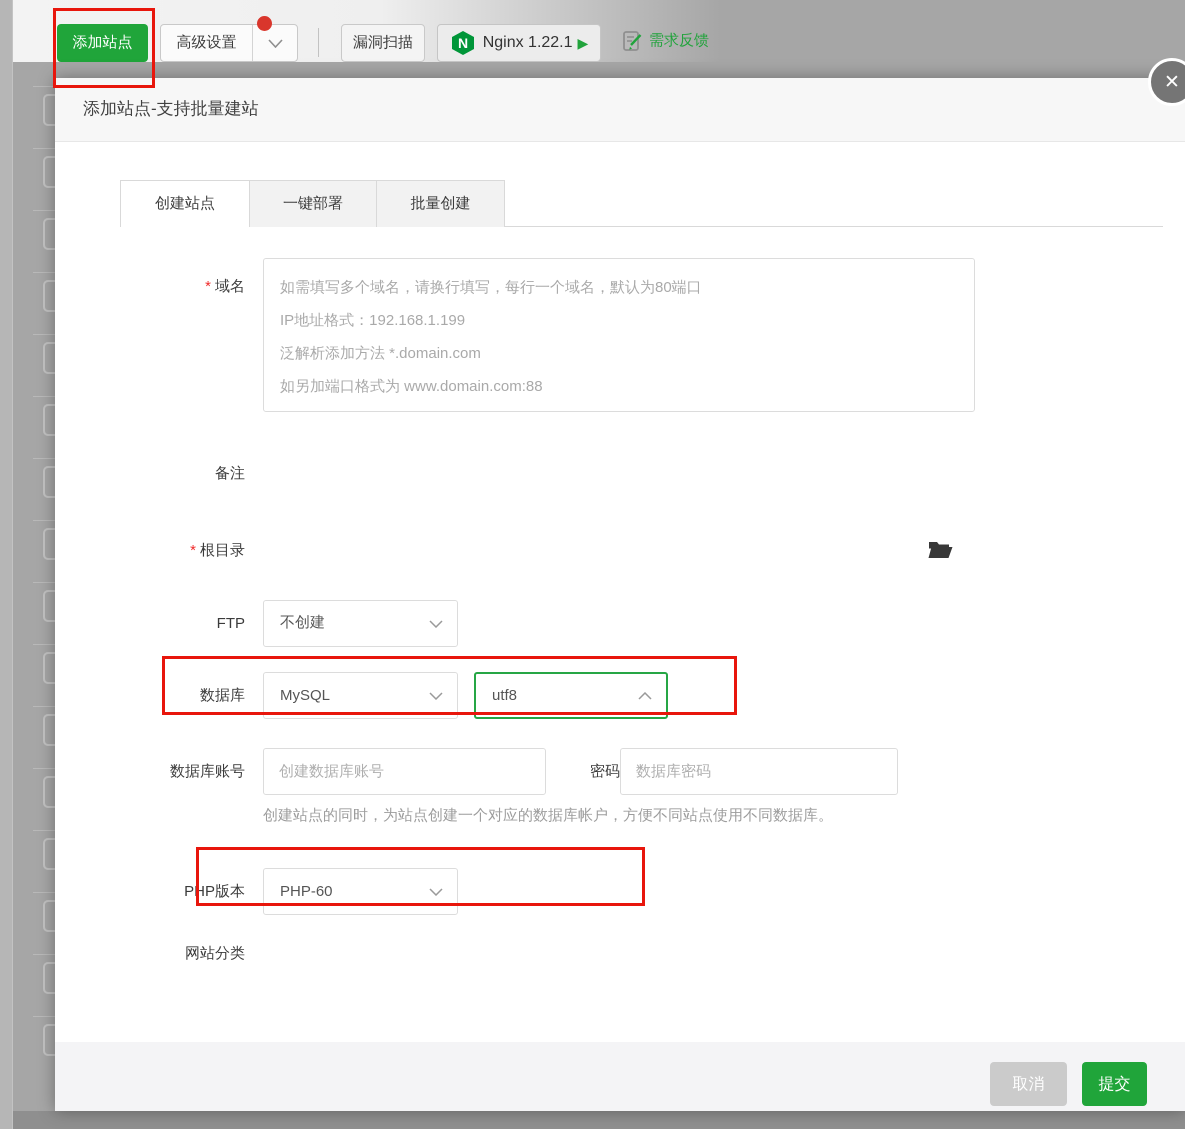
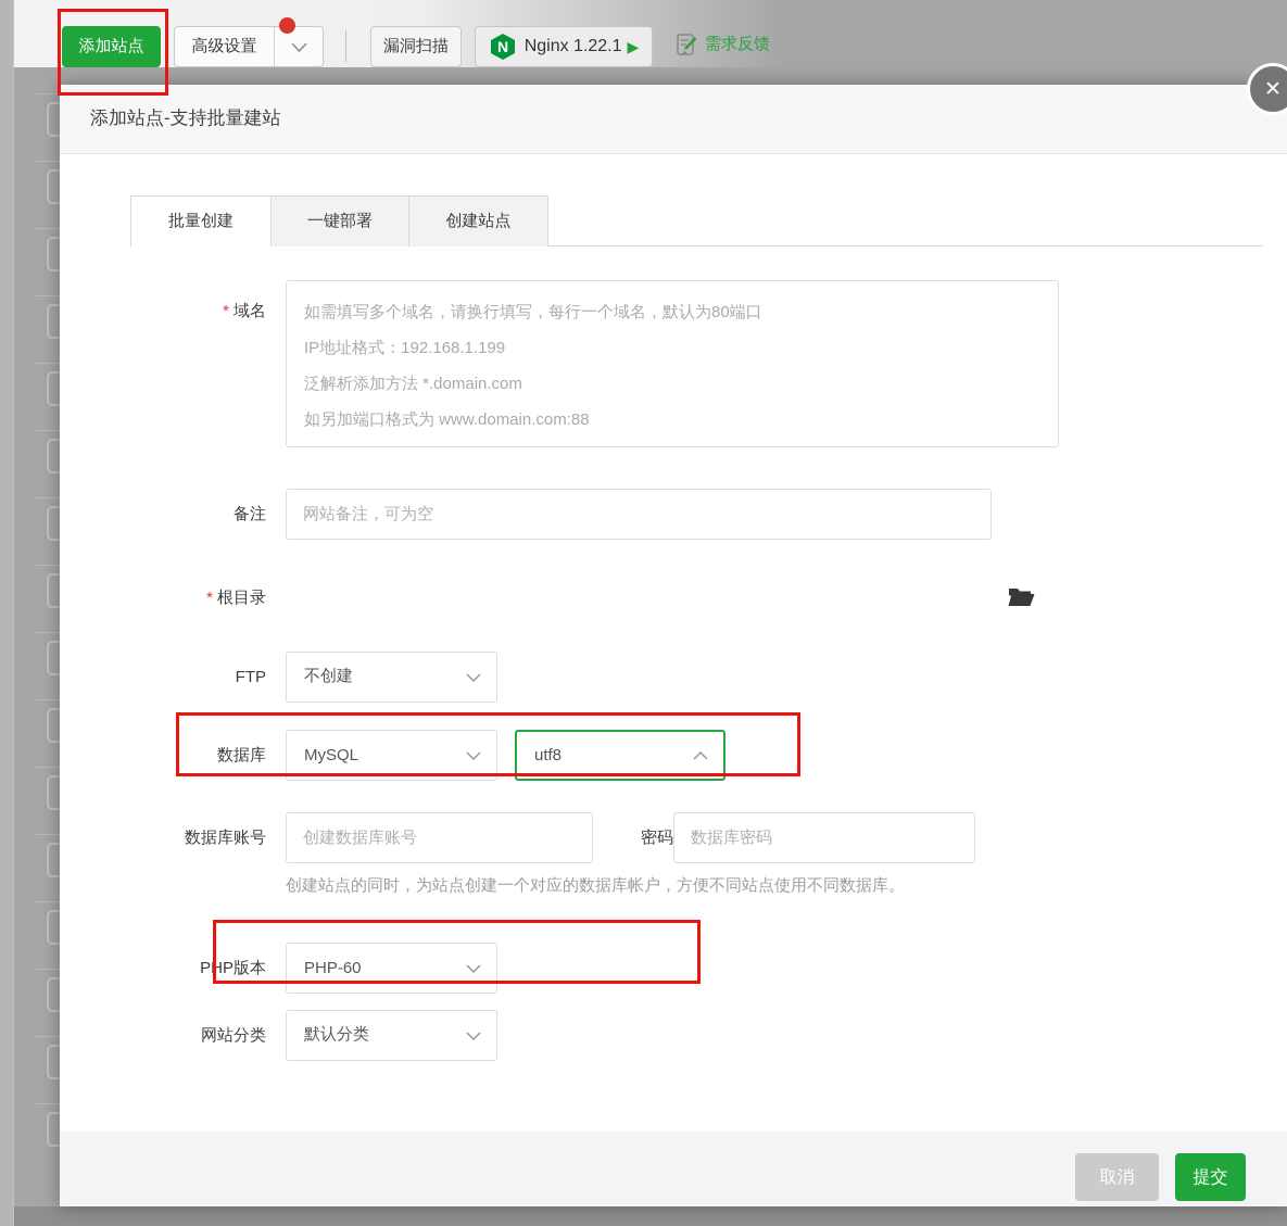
  添加站点
  高级设置
  漏洞扫描
  N
  Nginx 1.22.1
  ▶
  需求反馈
  ✕
  添加站点-支持批量建站
- 创建站点
+ 批量创建
  一键部署
- 批量创建
+ 创建站点
  * 域名
  如需填写多个域名，请换行填写，每行一个域名，默认为80端口
  IP地址格式：192.168.1.199
  泛解析添加方法 *.domain.com
  如另加端口格式为 www.domain.com:88
  备注
+ 网站备注，可为空
  * 根目录
  FTP
  不创建
  数据库
  MySQL
  utf8
  数据库账号
  创建数据库账号
  密码
  数据库密码
  创建站点的同时，为站点创建一个对应的数据库帐户，方便不同站点使用不同数据库。
  PHP版本
  PHP-60
  网站分类
+ 默认分类
  取消
  提交
